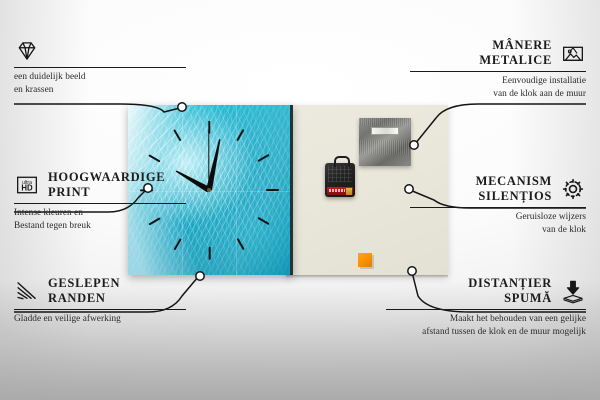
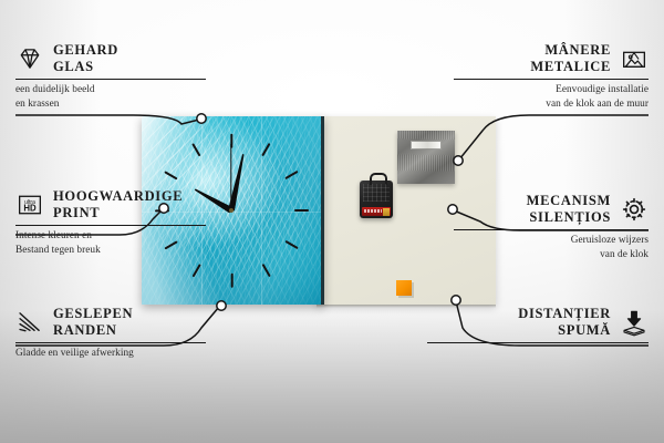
+ GEHARD
+ GLAS
  een duidelijk beeld
  en krassen
  HD
  HOOGWAARDIGE
  PRINT
  Intense kleuren en
  Bestand tegen breuk
  GESLEPEN
  RANDEN
  Gladde en veilige afwerking
  MÂNERE
  METALICE
  Eenvoudige installatie
  van de klok aan de muur
  MECANISM
  SILENȚIOS
  Geruisloze wijzers
  van de klok
  DISTANȚIER
  SPUMĂ
- Maakt het behouden van een gelijke
- afstand tussen de klok en de muur mogelijk
